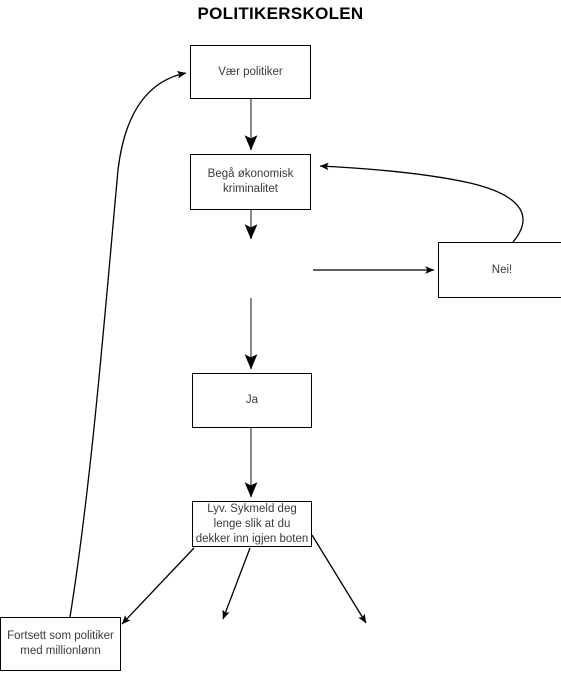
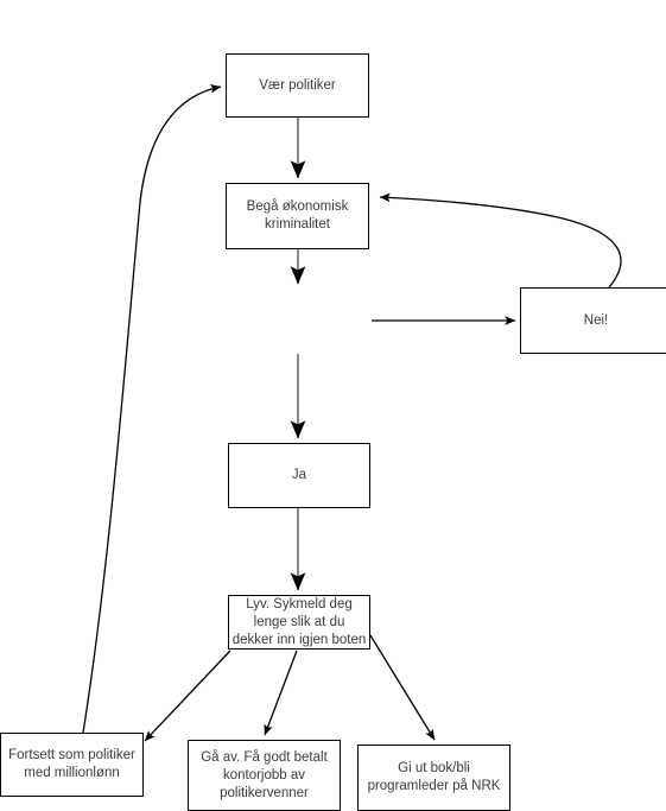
- POLITIKERSKOLEN
  Vær politiker
  Begå økonomisk
  kriminalitet
  Nei!
  Ja
  Lyv. Sykmeld deg
  lenge slik at du
  dekker inn igjen boten
  Fortsett som politiker
  med millionlønn
+ Gå av. Få godt betalt
+ kontorjobb av
+ politikervenner
+ Gi ut bok/bli
+ programleder på NRK
